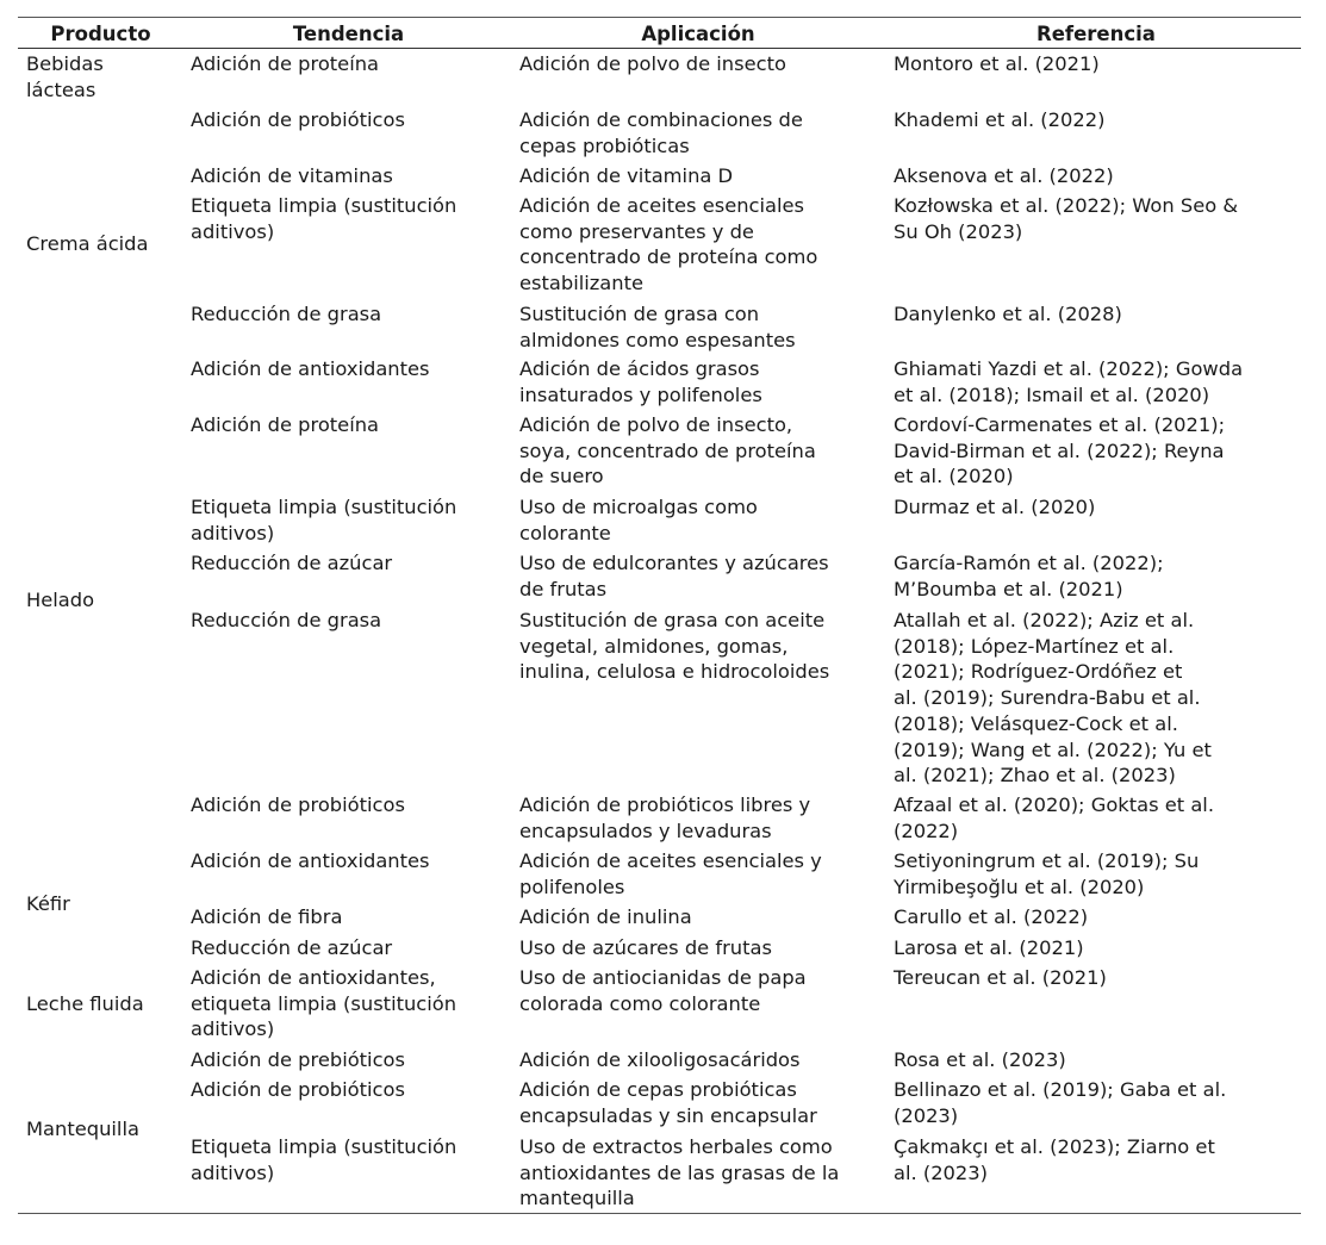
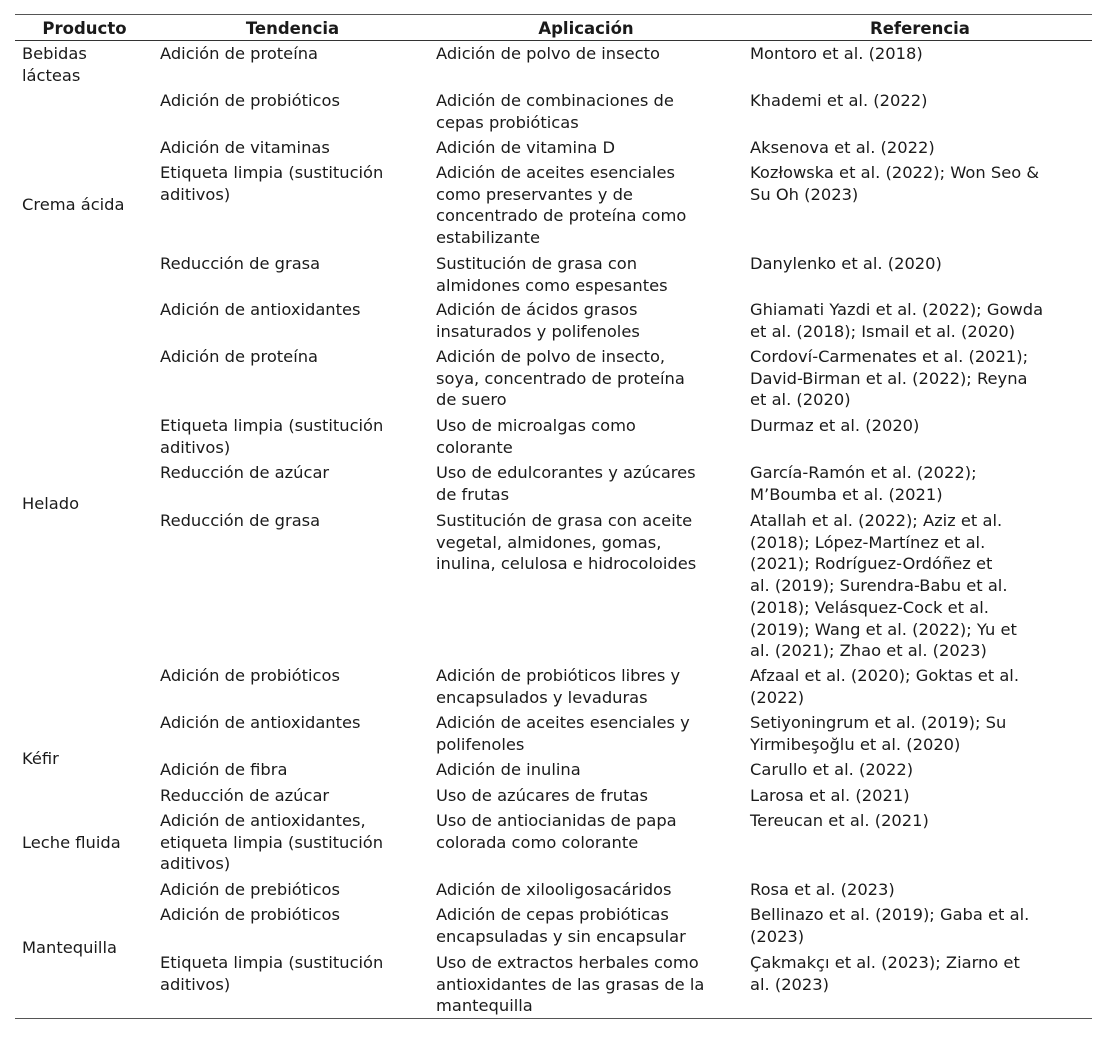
  Producto
  Tendencia
  Aplicación
  Referencia
  Bebidas
  lácteas
  Crema ácida
  Helado
  Kéfir
  Leche fluida
  Mantequilla
  Adición de proteína
  Adición de polvo de insecto
- Montoro et al. (2021)
+ Montoro et al. (2018)
  Adición de probióticos
  Adición de combinaciones de
  cepas probióticas
  Khademi et al. (2022)
  Adición de vitaminas
  Adición de vitamina D
  Aksenova et al. (2022)
  Etiqueta limpia (sustitución
  aditivos)
  Adición de aceites esenciales
  como preservantes y de
  concentrado de proteína como
  estabilizante
  Kozłowska et al. (2022); Won Seo &
  Su Oh (2023)
  Reducción de grasa
  Sustitución de grasa con
  almidones como espesantes
- Danylenko et al. (2028)
+ Danylenko et al. (2020)
  Adición de antioxidantes
  Adición de ácidos grasos
  insaturados y polifenoles
  Ghiamati Yazdi et al. (2022); Gowda
  et al. (2018); Ismail et al. (2020)
  Adición de proteína
  Adición de polvo de insecto,
  soya, concentrado de proteína
  de suero
  Cordoví-Carmenates et al. (2021);
  David-Birman et al. (2022); Reyna
  et al. (2020)
  Etiqueta limpia (sustitución
  aditivos)
  Uso de microalgas como
  colorante
  Durmaz et al. (2020)
  Reducción de azúcar
  Uso de edulcorantes y azúcares
  de frutas
  García-Ramón et al. (2022);
  M’Boumba et al. (2021)
  Reducción de grasa
  Sustitución de grasa con aceite
  vegetal, almidones, gomas,
  inulina, celulosa e hidrocoloides
  Atallah et al. (2022); Aziz et al.
  (2018); López-Martínez et al.
  (2021); Rodríguez-Ordóñez et
  al. (2019); Surendra-Babu et al.
  (2018); Velásquez-Cock et al.
  (2019); Wang et al. (2022); Yu et
  al. (2021); Zhao et al. (2023)
  Adición de probióticos
  Adición de probióticos libres y
  encapsulados y levaduras
  Afzaal et al. (2020); Goktas et al.
  (2022)
  Adición de antioxidantes
  Adición de aceites esenciales y
  polifenoles
  Setiyoningrum et al. (2019); Su
  Yirmibeşoğlu et al. (2020)
  Adición de fibra
  Adición de inulina
  Carullo et al. (2022)
  Reducción de azúcar
  Uso de azúcares de frutas
  Larosa et al. (2021)
  Adición de antioxidantes,
  etiqueta limpia (sustitución
  aditivos)
  Uso de antiocianidas de papa
  colorada como colorante
  Tereucan et al. (2021)
  Adición de prebióticos
  Adición de xilooligosacáridos
  Rosa et al. (2023)
  Adición de probióticos
  Adición de cepas probióticas
  encapsuladas y sin encapsular
  Bellinazo et al. (2019); Gaba et al.
  (2023)
  Etiqueta limpia (sustitución
  aditivos)
  Uso de extractos herbales como
  antioxidantes de las grasas de la
  mantequilla
  Çakmakçı et al. (2023); Ziarno et
  al. (2023)
